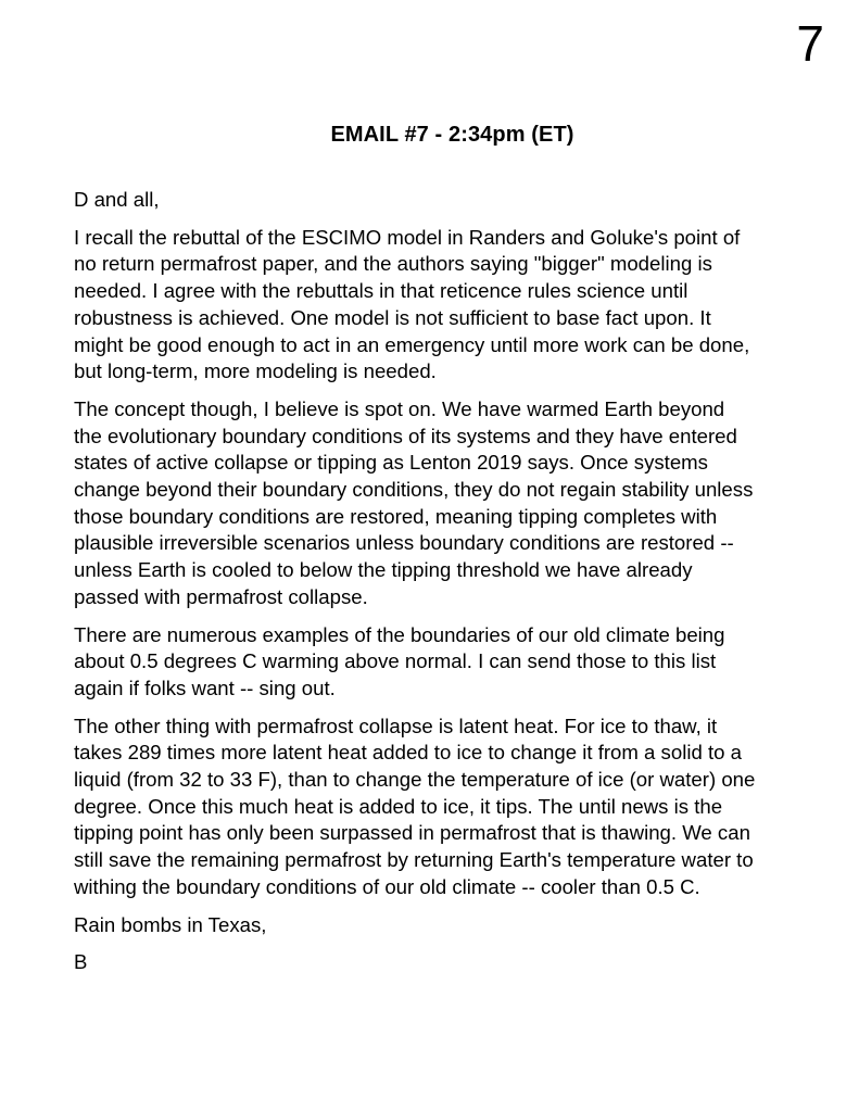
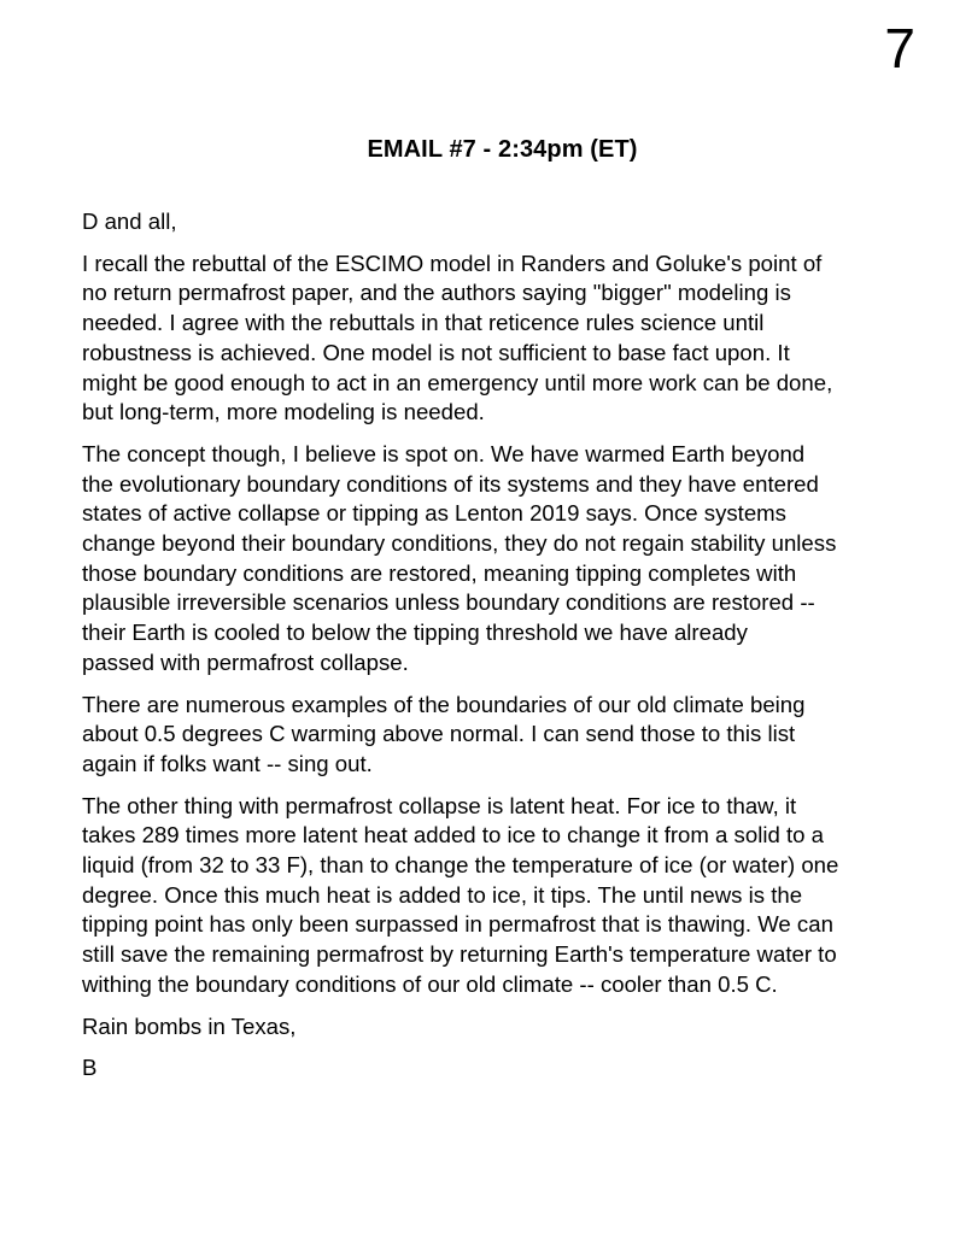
  7
  EMAIL #7 - 2:34pm (ET)
  D and all,
  I recall the rebuttal of the ESCIMO model in Randers and Goluke's point of
  no return permafrost paper, and the authors saying "bigger" modeling is
  needed. I agree with the rebuttals in that reticence rules science until
  robustness is achieved. One model is not sufficient to base fact upon. It
  might be good enough to act in an emergency until more work can be done,
  but long-term, more modeling is needed.
  The concept though, I believe is spot on. We have warmed Earth beyond
  the evolutionary boundary conditions of its systems and they have entered
  states of active collapse or tipping as Lenton 2019 says. Once systems
  change beyond their boundary conditions, they do not regain stability unless
  those boundary conditions are restored, meaning tipping completes with
  plausible irreversible scenarios unless boundary conditions are restored --
- unless Earth is cooled to below the tipping threshold we have already
+ their Earth is cooled to below the tipping threshold we have already
  passed with permafrost collapse.
  There are numerous examples of the boundaries of our old climate being
  about 0.5 degrees C warming above normal. I can send those to this list
  again if folks want -- sing out.
  The other thing with permafrost collapse is latent heat. For ice to thaw, it
  takes 289 times more latent heat added to ice to change it from a solid to a
  liquid (from 32 to 33 F), than to change the temperature of ice (or water) one
  degree. Once this much heat is added to ice, it tips. The until news is the
  tipping point has only been surpassed in permafrost that is thawing. We can
  still save the remaining permafrost by returning Earth's temperature water to
  withing the boundary conditions of our old climate -- cooler than 0.5 C.
  Rain bombs in Texas,
  B
